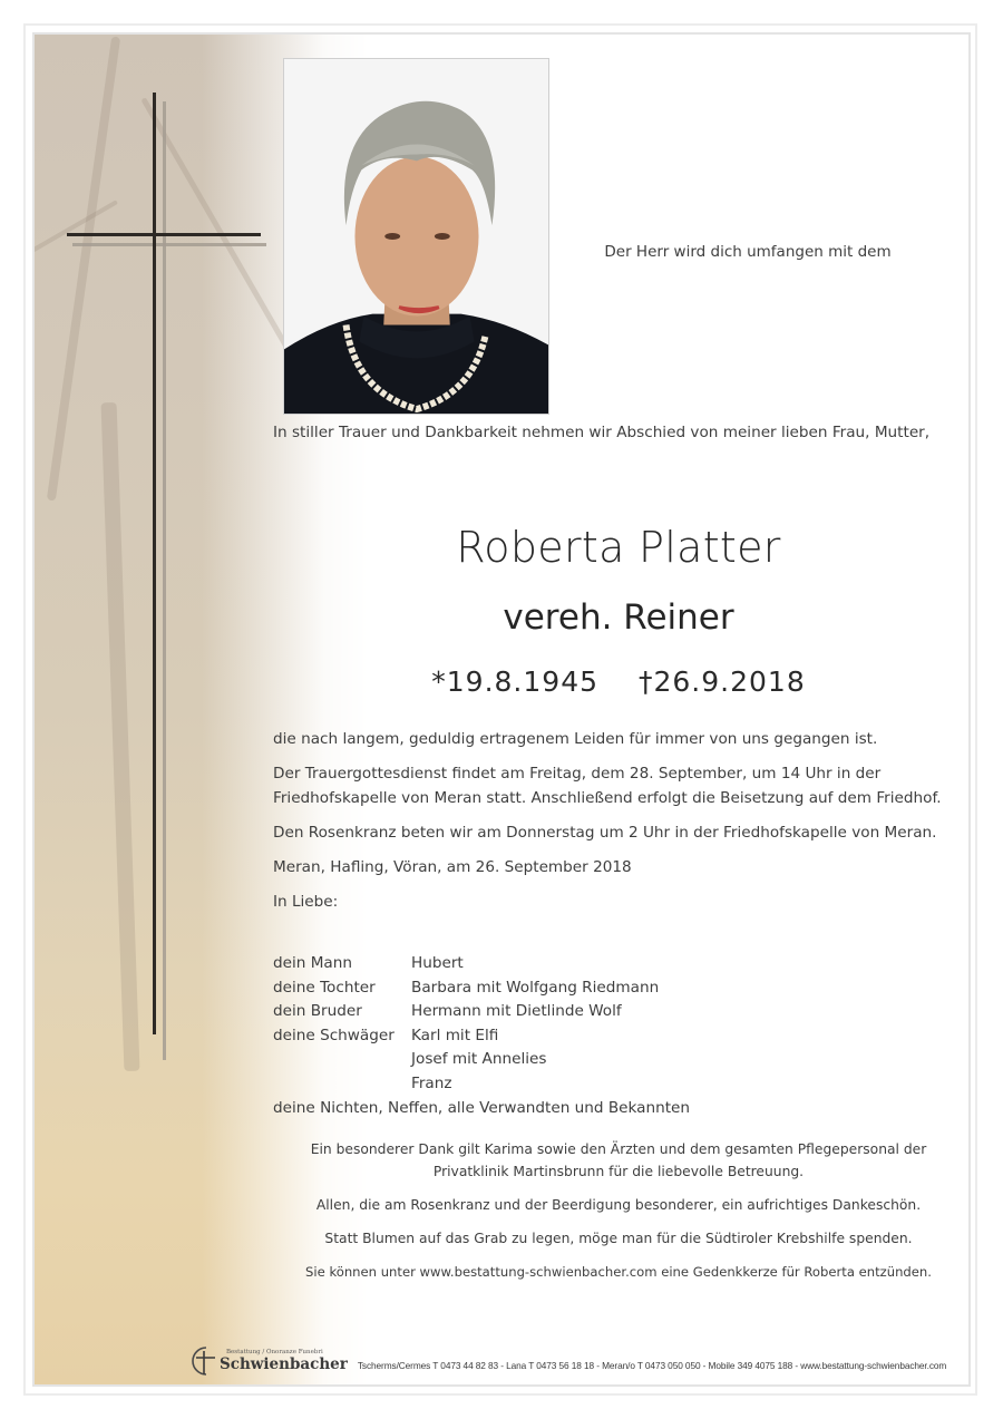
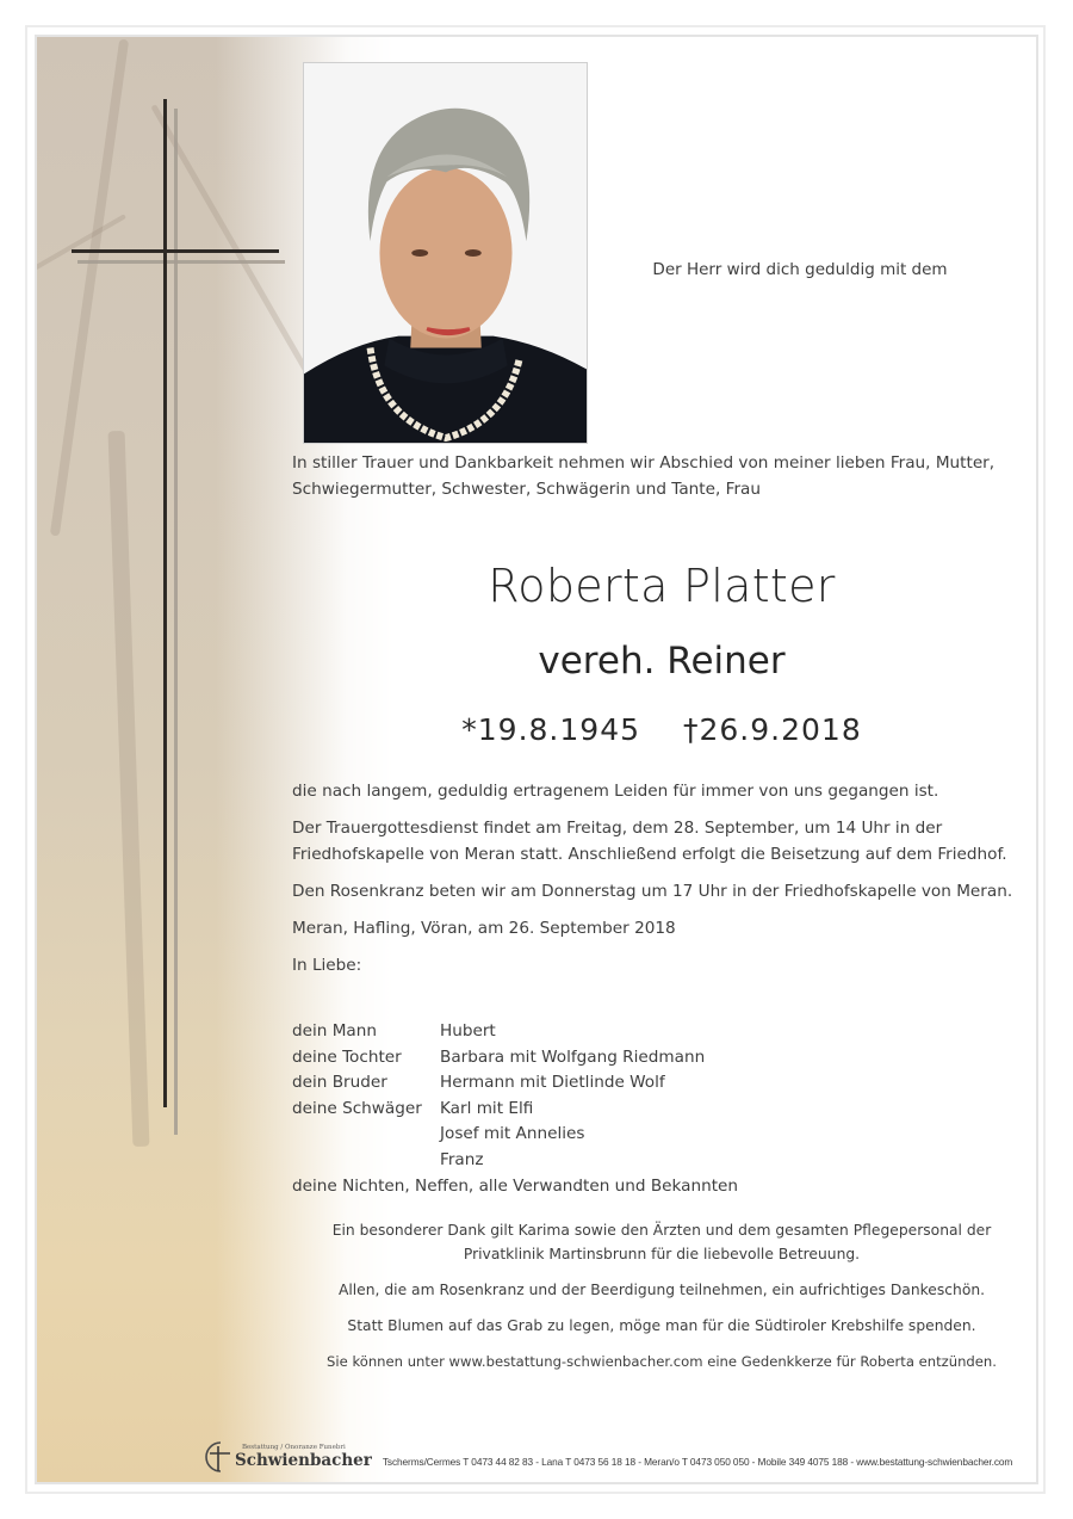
- Der Herr wird dich umfangen mit dem
+ Der Herr wird dich geduldig mit dem
  In stiller Trauer und Dankbarkeit nehmen wir Abschied von meiner lieben Frau, Mutter,
+ Schwiegermutter, Schwester, Schwägerin und Tante, Frau
  Roberta Platter
  vereh. Reiner
  *19.8.1945 †26.9.2018
  die nach langem, geduldig ertragenem Leiden für immer von uns gegangen ist.
  Der Trauergottesdienst findet am Freitag, dem 28. September, um 14 Uhr in der
  Friedhofskapelle von Meran statt. Anschließend erfolgt die Beisetzung auf dem Friedhof.
- Den Rosenkranz beten wir am Donnerstag um 2 Uhr in der Friedhofskapelle von Meran.
+ Den Rosenkranz beten wir am Donnerstag um 17 Uhr in der Friedhofskapelle von Meran.
  Meran, Hafling, Vöran, am 26. September 2018
  In Liebe:
  dein Mann
  Hubert
  deine Tochter
  Barbara mit Wolfgang Riedmann
  dein Bruder
  Hermann mit Dietlinde Wolf
  deine Schwäger
  Karl mit Elfi
  Josef mit Annelies
  Franz
  deine Nichten, Neffen, alle Verwandten und Bekannten
  Ein besonderer Dank gilt Karima sowie den Ärzten und dem gesamten Pflegepersonal der
  Privatklinik Martinsbrunn für die liebevolle Betreuung.
- Allen, die am Rosenkranz und der Beerdigung besonderer, ein aufrichtiges Dankeschön.
+ Allen, die am Rosenkranz und der Beerdigung teilnehmen, ein aufrichtiges Dankeschön.
  Statt Blumen auf das Grab zu legen, möge man für die Südtiroler Krebshilfe spenden.
  Sie können unter www.bestattung-schwienbacher.com eine Gedenkkerze für Roberta entzünden.
  Schwienbacher
  Tscherms/Cermes T 0473 44 82 83 - Lana T 0473 56 18 18 - Meran/o T 0473 050 050 - Mobile 349 4075 188 - www.bestattung-schwienbacher.com
